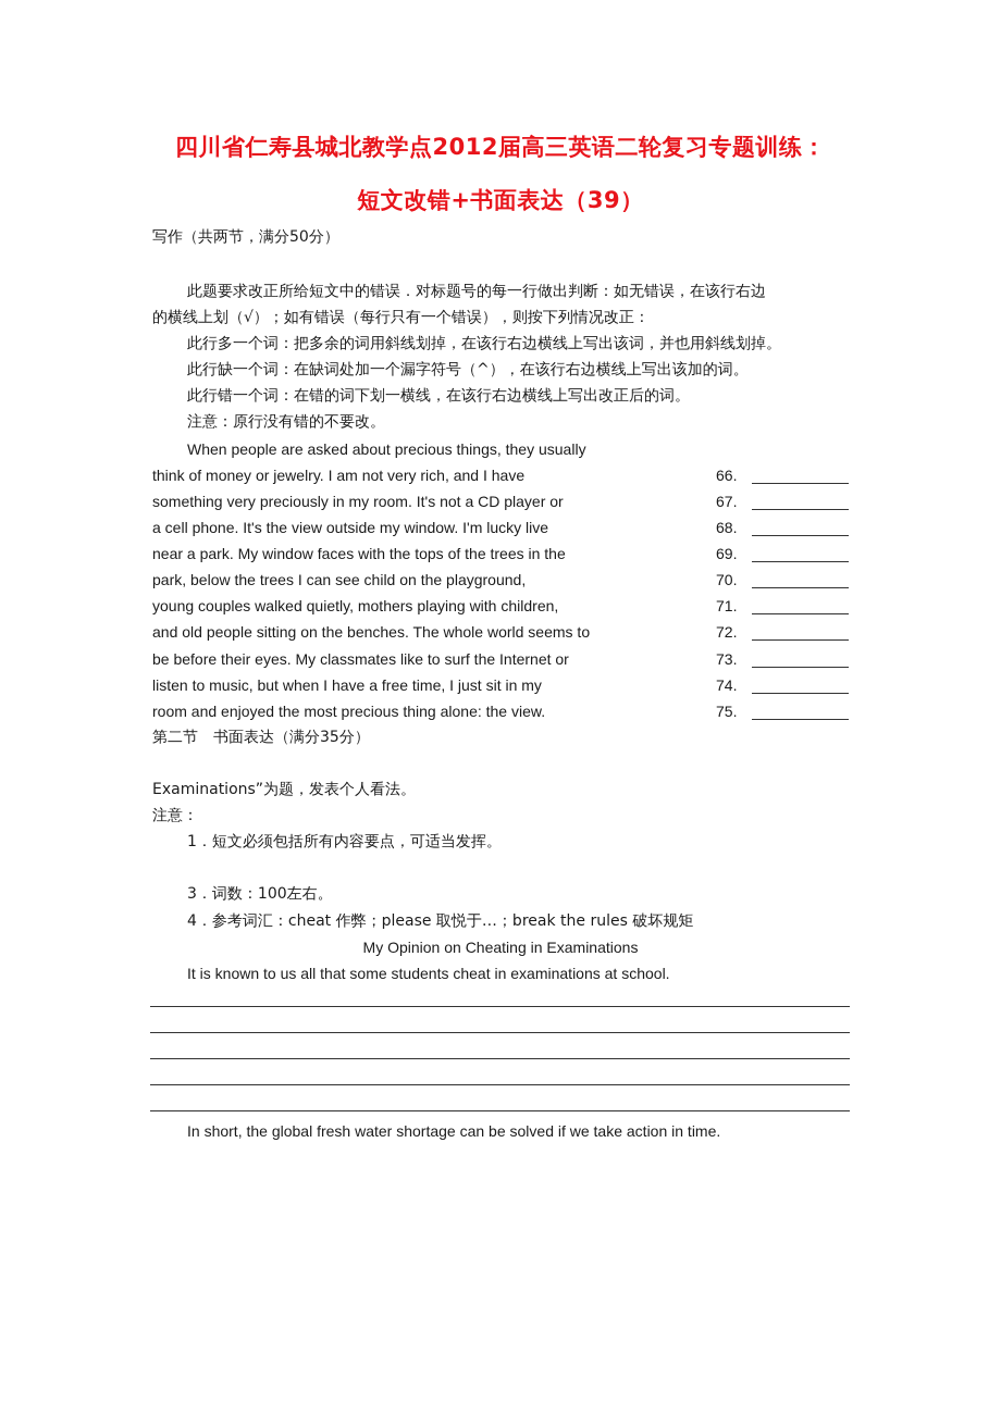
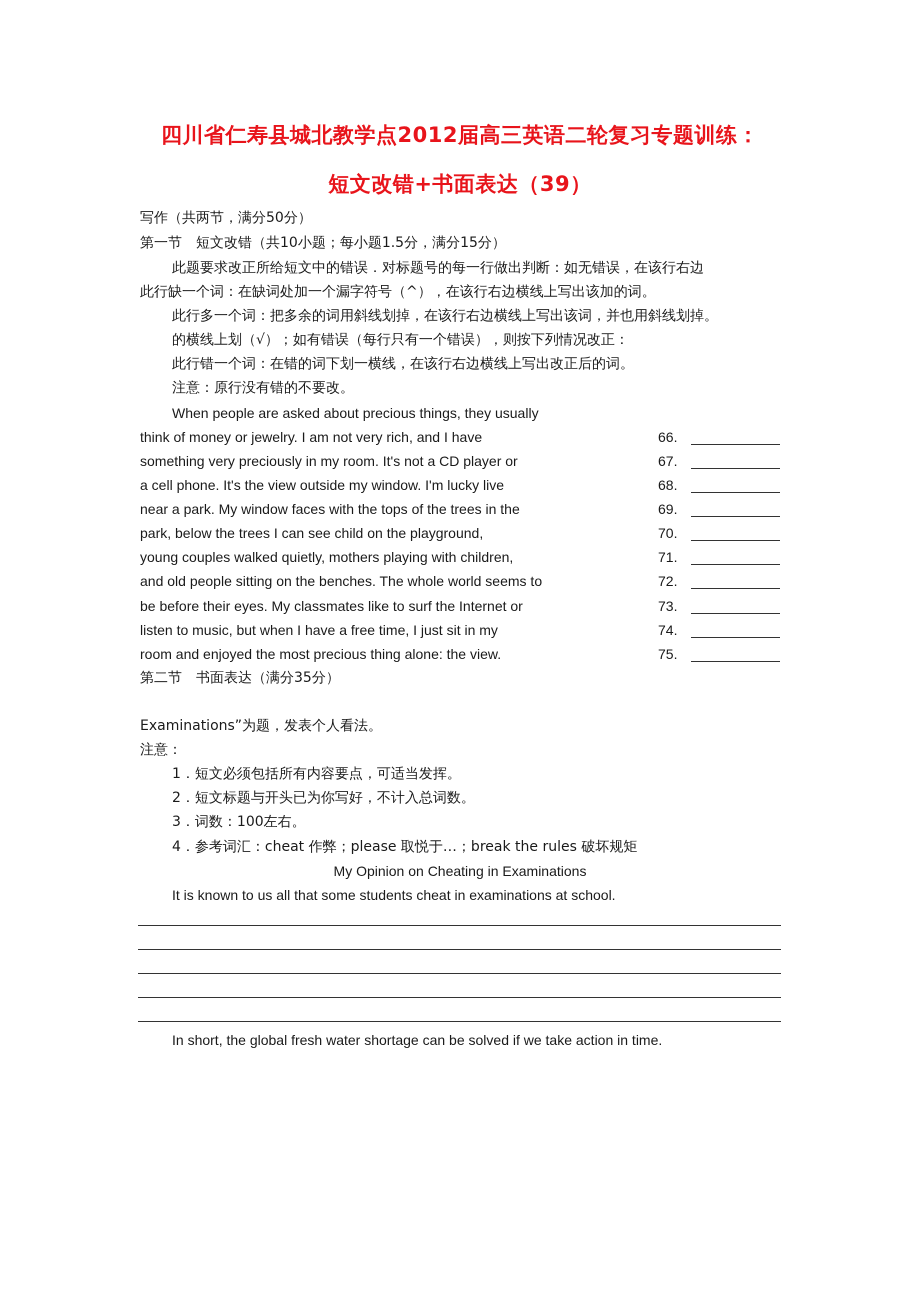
  四川省仁寿县城北教学点2012届高三英语二轮复习专题训练：
  短文改错+书面表达（39）
  写作（共两节，满分50分）
+ 第一节 短文改错（共10小题；每小题1.5分，满分15分）
  此题要求改正所给短文中的错误．对标题号的每一行做出判断：如无错误，在该行右边
- 的横线上划（√）；如有错误（每行只有一个错误），则按下列情况改正：
+ 此行缺一个词：在缺词处加一个漏字符号（^），在该行右边横线上写出该加的词。
  此行多一个词：把多余的词用斜线划掉，在该行右边横线上写出该词，并也用斜线划掉。
- 此行缺一个词：在缺词处加一个漏字符号（^），在该行右边横线上写出该加的词。
+ 的横线上划（√）；如有错误（每行只有一个错误），则按下列情况改正：
  此行错一个词：在错的词下划一横线，在该行右边横线上写出改正后的词。
  注意：原行没有错的不要改。
  When people are asked about precious things, they usually
  think of money or jewelry. I am not very rich, and I have
  66.
  something very preciously in my room. It's not a CD player or
  67.
  a cell phone. It's the view outside my window. I'm lucky live
  68.
  near a park. My window faces with the tops of the trees in the
  69.
  park, below the trees I can see child on the playground,
  70.
  young couples walked quietly, mothers playing with children,
  71.
  and old people sitting on the benches. The whole world seems to
  72.
  be before their eyes. My classmates like to surf the Internet or
  73.
  listen to music, but when I have a free time, I just sit in my
  74.
  room and enjoyed the most precious thing alone: the view.
  75.
  第二节 书面表达（满分35分）
  Examinations”为题，发表个人看法。
  注意：
  1．短文必须包括所有内容要点，可适当发挥。
+ 2．短文标题与开头已为你写好，不计入总词数。
  3．词数：100左右。
  4．参考词汇：cheat 作弊；please 取悦于…；break the rules 破坏规矩
  My Opinion on Cheating in Examinations
  It is known to us all that some students cheat in examinations at school.
  In short, the global fresh water shortage can be solved if we take action in time.
